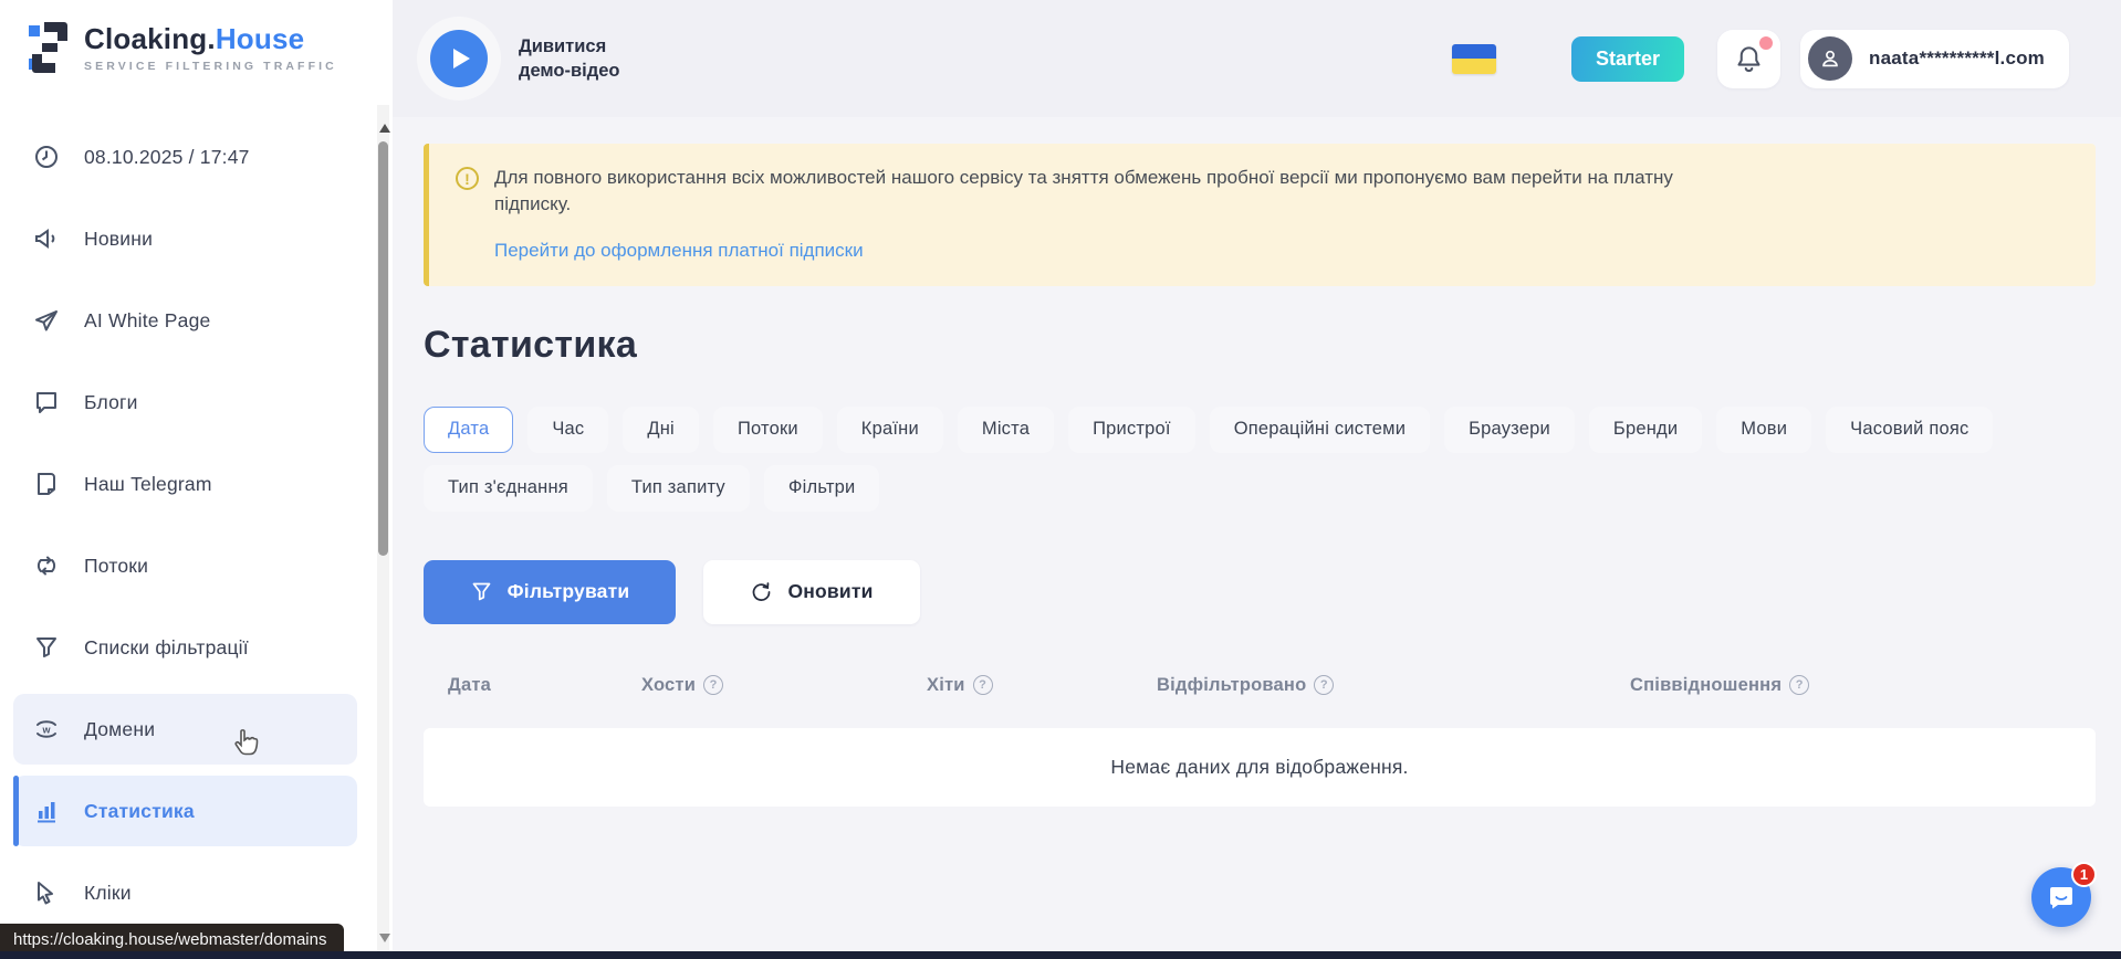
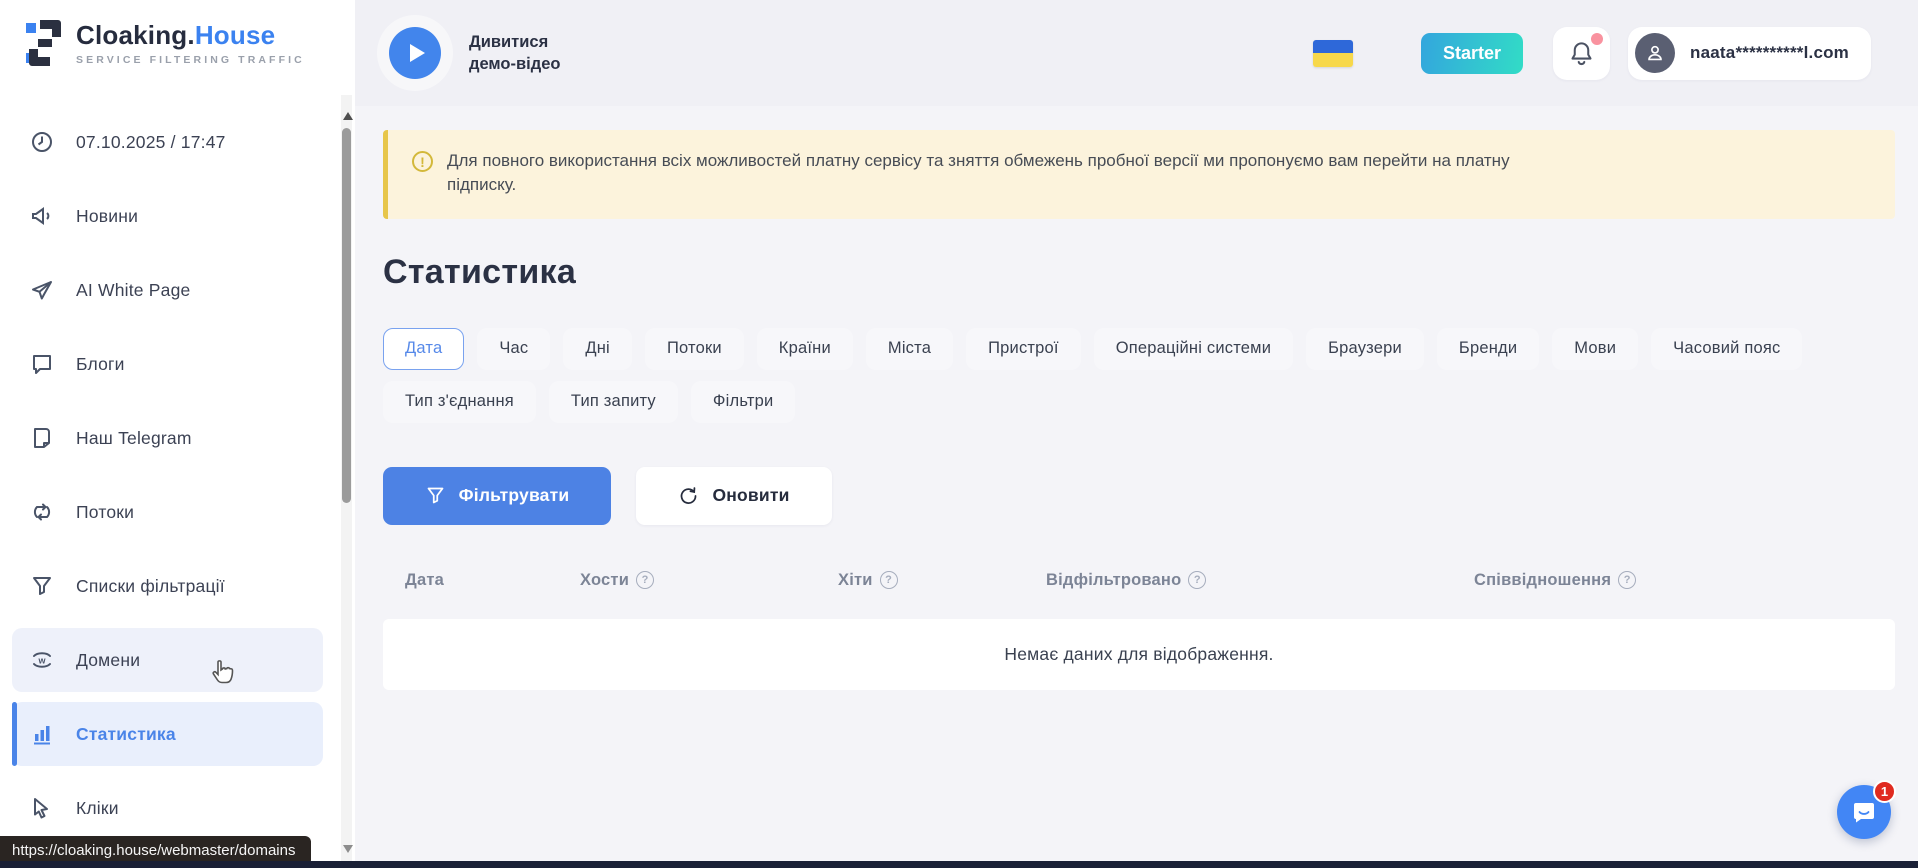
  Cloaking.House
  SERVICE FILTERING TRAFFIC
- 08.10.2025 / 17:47
+ 07.10.2025 / 17:47
  Новини
  AI White Page
  Блоги
  Наш Telegram
  Потоки
  Списки фільтрації
  w
  Домени
  Статистика
  Кліки
  https://cloaking.house/webmaster/domains
  Дивитися
  демо-відео
  Starter
  naata**********l.com
  !
- Для повного використання всіх можливостей нашого сервісу та зняття обмежень пробної версії ми пропонуємо вам перейти на платну
+ Для повного використання всіх можливостей платну сервісу та зняття обмежень пробної версії ми пропонуємо вам перейти на платну
  підписку.
- Перейти до оформлення платної підписки
  Статистика
  Дата
  Час
  Дні
  Потоки
  Країни
  Міста
  Пристрої
  Операційні системи
  Браузери
  Бренди
  Мови
  Часовий пояс
  Тип з'єднання
  Тип запиту
  Фільтри
  Фільтрувати
  Оновити
  Дата
  Хости
  Хіти
  Відфільтровано
  Співвідношення
  Немає даних для відображення.
  1
